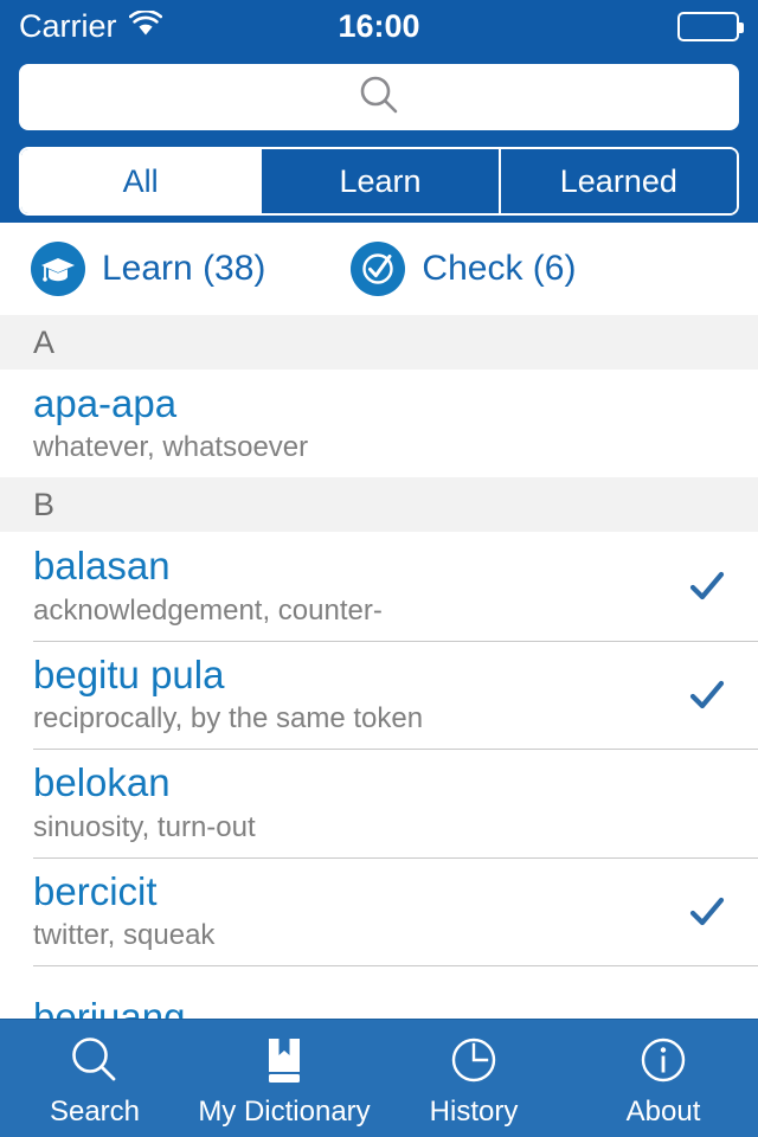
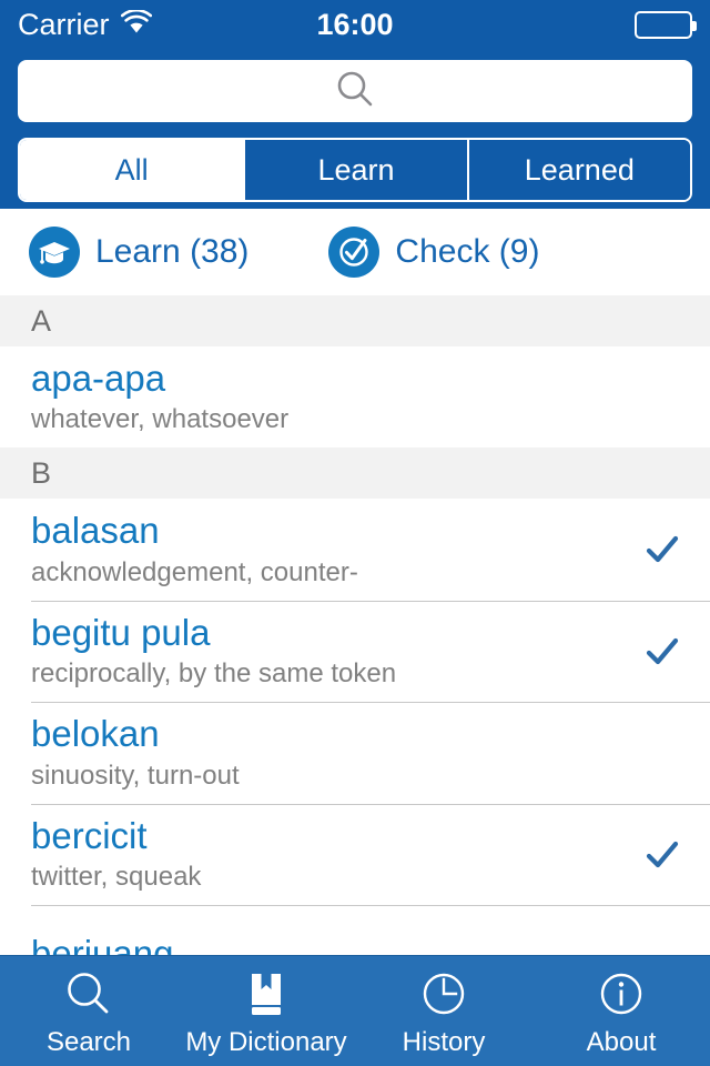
  Carrier
  16:00
  All
  Learn
  Learned
  Learn (38)
- Check (6)
+ Check (9)
  A
  apa-apa
  whatever, whatsoever
  B
  balasan
  acknowledgement, counter-
  begitu pula
  reciprocally, by the same token
  belokan
  sinuosity, turn-out
  bercicit
  twitter, squeak
  berjuang
  Search
  My Dictionary
  History
  About
